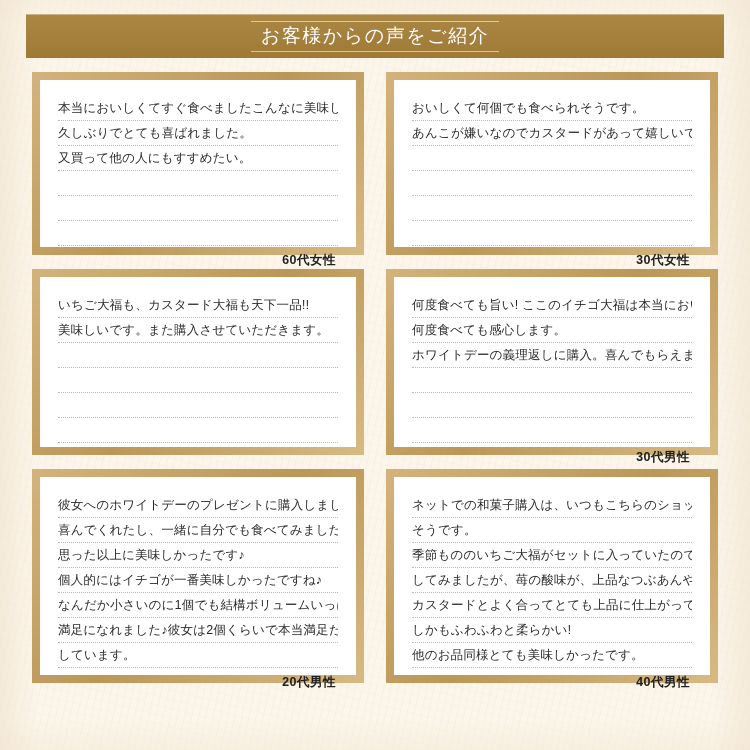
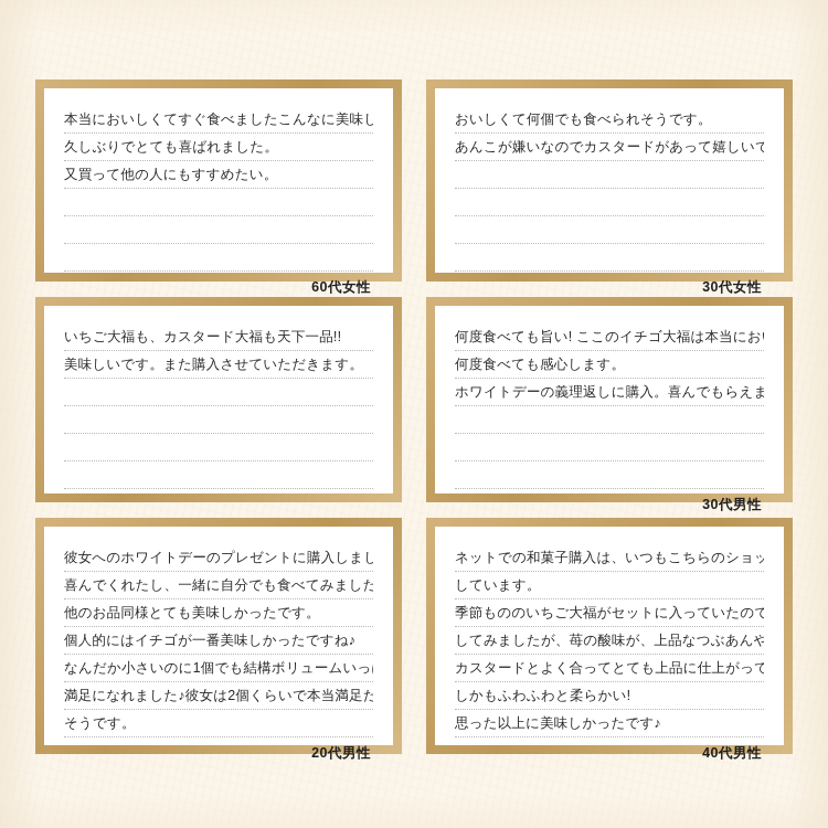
- お客様からの声をご紹介
  本当においしくてすぐ食べましたこんなに美味し
  久しぶりでとても喜ばれました。
  又買って他の人にもすすめたい。
  60代女性
  おいしくて何個でも食べられそうです。
  あんこが嫌いなのでカスタードがあって嬉しいで
  30代女性
  いちご大福も、カスタード大福も天下一品!!
  美味しいです。また購入させていただきます。
  何度食べても旨い! ここのイチゴ大福は本当にお
  何度食べても感心します。
  ホワイトデーの義理返しに購入。喜んでもらえま
  30代男性
  彼女へのホワイトデーのプレゼントに購入しまし
  喜んでくれたし、一緒に自分でも食べてみました
- 思った以上に美味しかったです♪
+ 他のお品同様とても美味しかったです。
  個人的にはイチゴが一番美味しかったですね♪
  なんだか小さいのに1個でも結構ボリュームいっ
  満足になれました♪彼女は2個くらいで本当満足だ
- しています。
+ そうです。
  20代男性
  ネットでの和菓子購入は、いつもこちらのショッ
- そうです。
+ しています。
  季節もののいちご大福がセットに入っていたので
  してみましたが、苺の酸味が、上品なつぶあんや
  カスタードとよく合ってとても上品に仕上がって
  しかもふわふわと柔らかい!
- 他のお品同様とても美味しかったです。
+ 思った以上に美味しかったです♪
  40代男性
